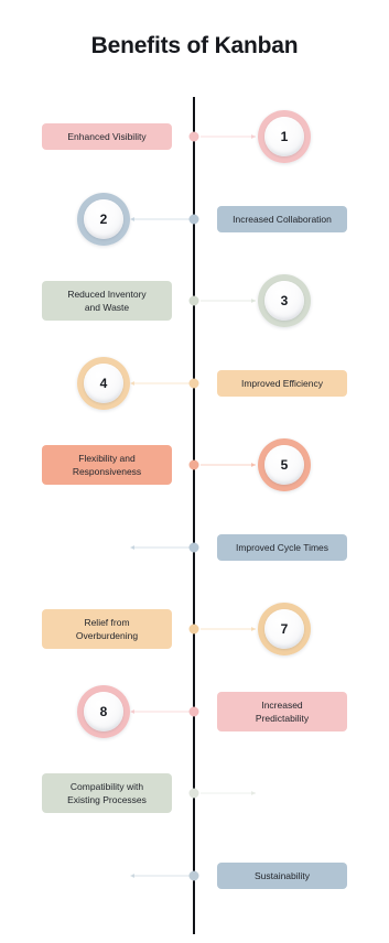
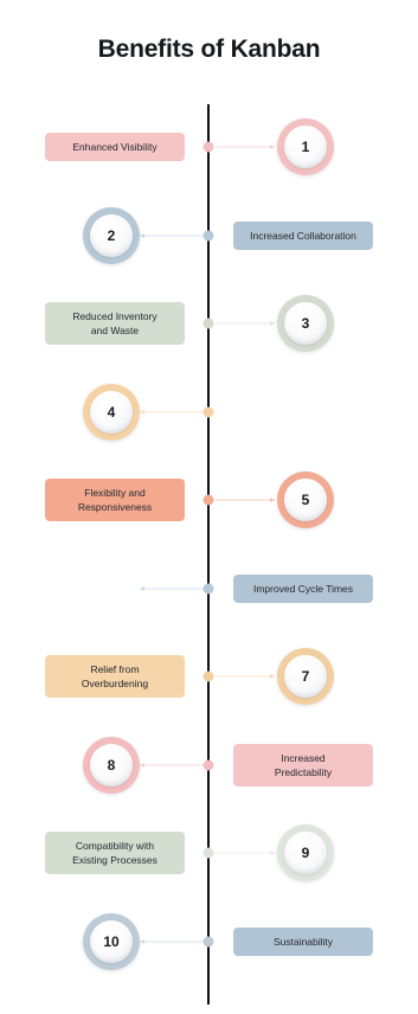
  Benefits of Kanban
  Enhanced Visibility
  1
  Increased Collaboration
  2
  Reduced Inventory
  and Waste
  3
- Improved Efficiency
  4
  Flexibility and
  Responsiveness
  5
  Improved Cycle Times
  Relief from
  Overburdening
  7
  Increased
  Predictability
  8
  Compatibility with
  Existing Processes
+ 9
  Sustainability
+ 10
